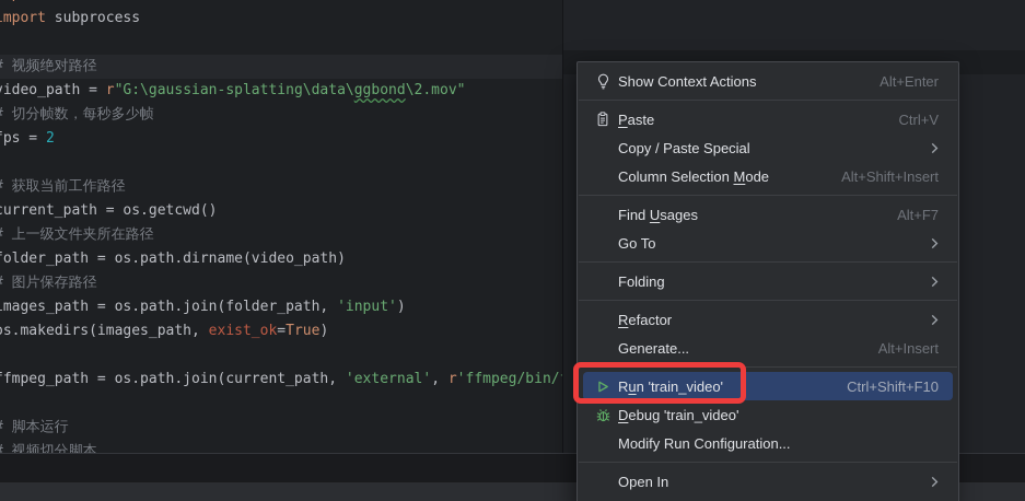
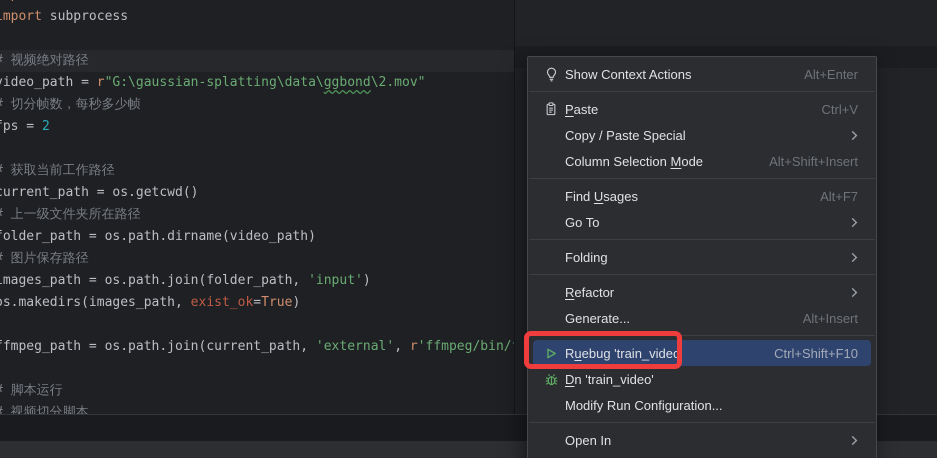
  mport subprocess
  视频绝对路径
  ideo_path = r"G:\gaussian-splatting\data\ggbond\2.mov"
  切分帧数，每秒多少帧
  ps = 2
  获取当前工作路径
  urrent_path = os.getcwd()
  上一级文件夹所在路径
  older_path = os.path.dirname(video_path)
  图片保存路径
  mages_path = os.path.join(folder_path, 'input')
  s.makedirs(images_path, exist_ok=True)
  fmpeg_path = os.path.join(current_path, 'external', r'ffmpeg/bin/
  脚本运行
  视频切分脚本
  Show Context Actions
  Alt+Enter
  Paste
  Ctrl+V
  Copy / Paste Special
  Column Selection Mode
  Alt+Shift+Insert
  Find Usages
  Alt+F7
  Go To
  Folding
  Refactor
  Generate...
  Alt+Insert
- Run 'train_video'
+ Ruebug 'train_video'
  Ctrl+Shift+F10
- Debug 'train_video'
+ Dn 'train_video'
  Modify Run Configuration...
  Open In
